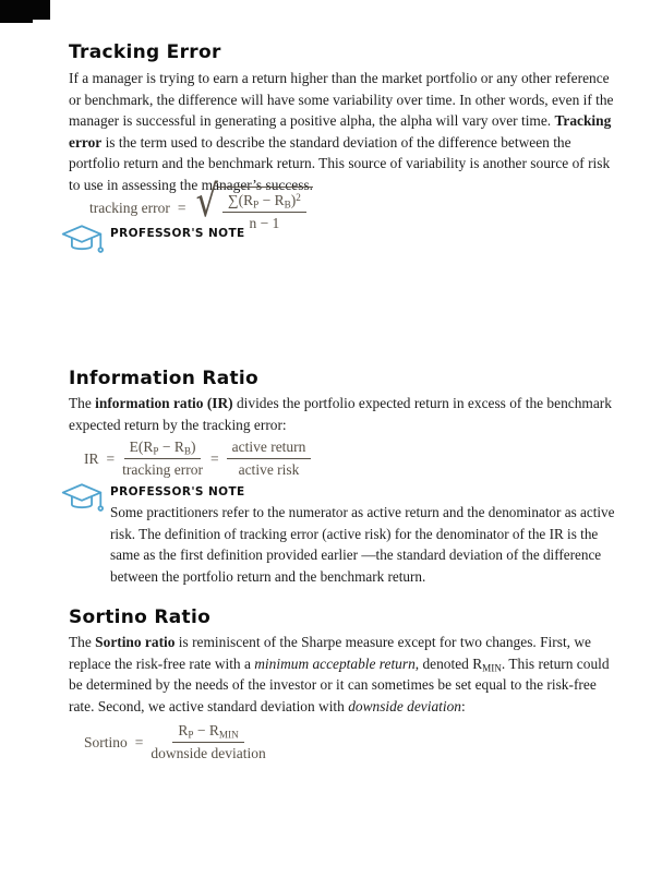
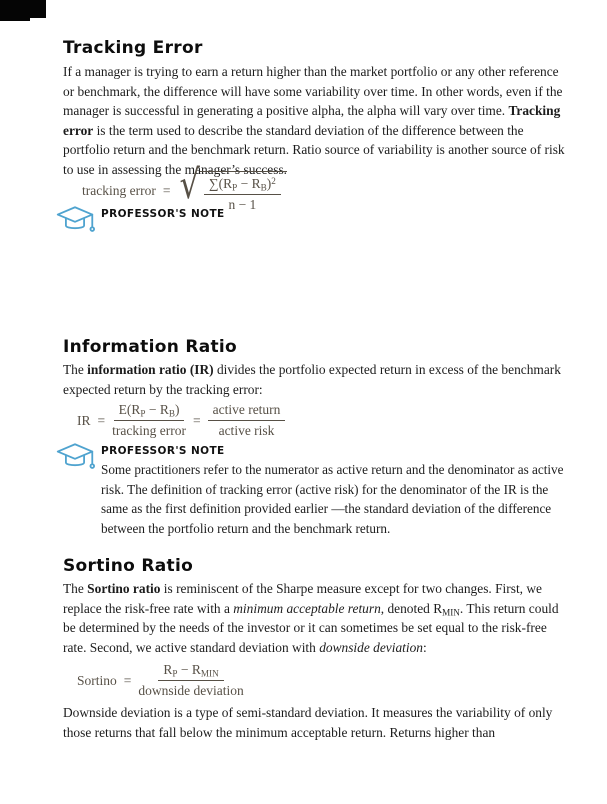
  Tracking Error
- If a manager is trying to earn a return higher than the market portfolio or any other reference or benchmark, the difference will have some variability over time. In other words, even if the manager is successful in generating a positive alpha, the alpha will vary over time. Tracking error is the term used to describe the standard deviation of the difference between the portfolio return and the benchmark return. This source of variability is another source of risk to use in assessing the manager’s success.
+ If a manager is trying to earn a return higher than the market portfolio or any other reference or benchmark, the difference will have some variability over time. In other words, even if the manager is successful in generating a positive alpha, the alpha will vary over time. Tracking error is the term used to describe the standard deviation of the difference between the portfolio return and the benchmark return. Ratio source of variability is another source of risk to use in assessing the manager’s success.
  tracking error
  =
  √
  ∑(RP − RB)2
  n − 1
  PROFESSOR'S NOTE
  Information Ratio
  The information ratio (IR) divides the portfolio expected return in excess of the benchmark expected return by the tracking error:
  IR
  =
  E(RP − RB)
  tracking error
  =
  active return
  active risk
  PROFESSOR'S NOTE
  Some practitioners refer to the numerator as active return and the denominator as active risk. The definition of tracking error (active risk) for the denominator of the IR is the same as the first definition provided earlier —the standard deviation of the difference between the portfolio return and the benchmark return.
  Sortino Ratio
  The Sortino ratio is reminiscent of the Sharpe measure except for two changes. First, we replace the risk-free rate with a minimum acceptable return, denoted RMIN. This return could be determined by the needs of the investor or it can sometimes be set equal to the risk-free rate. Second, we active standard deviation with downside deviation:
  Sortino
  =
  RP − RMIN
  downside deviation
+ Downside deviation is a type of semi-standard deviation. It measures the variability of only those returns that fall below the minimum acceptable return. Returns higher than
